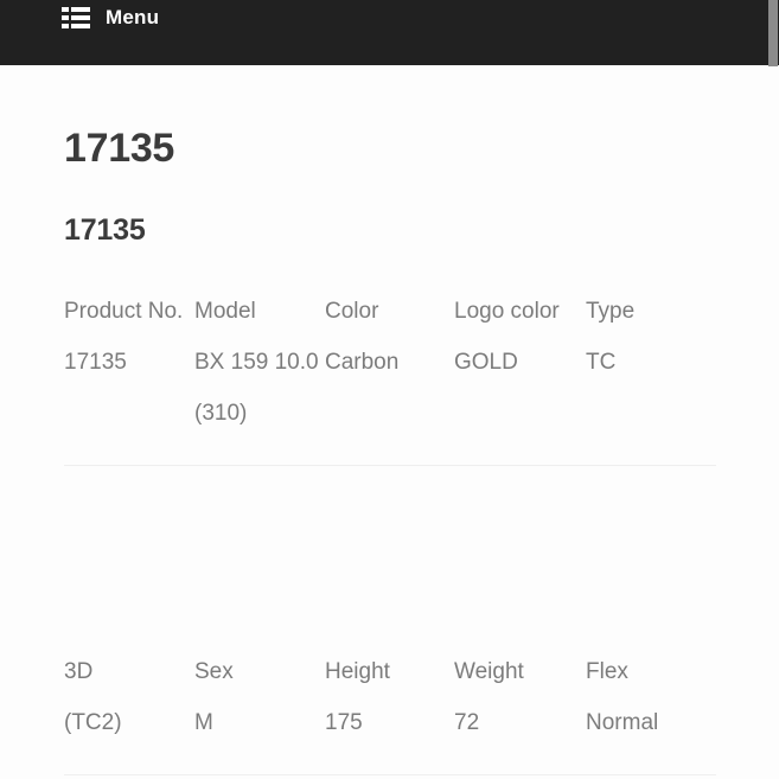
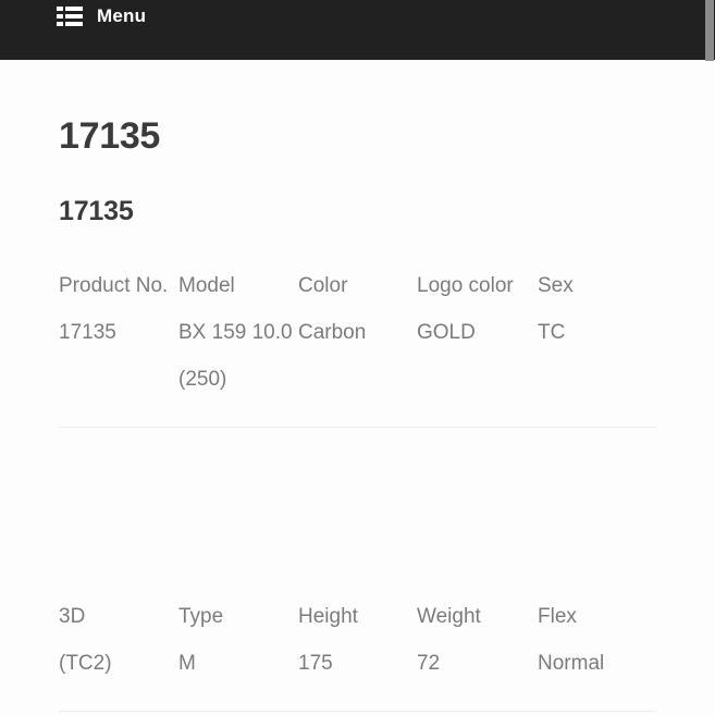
  Menu
  17135
  17135
- Product No.	Model	Color	Logo color	Type
+ Product No.	Model	Color	Logo color	Sex
- 17135	BX 159 10.0 (310)	Carbon	GOLD	TC
+ 17135	BX 159 10.0 (250)	Carbon	GOLD	TC
- 3D	Sex	Height	Weight	Flex
+ 3D	Type	Height	Weight	Flex
  (TC2)	M	175	72	Normal
